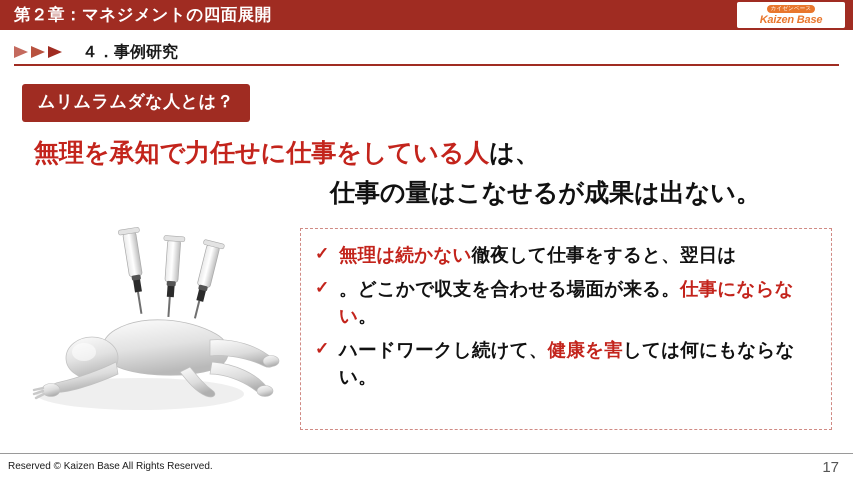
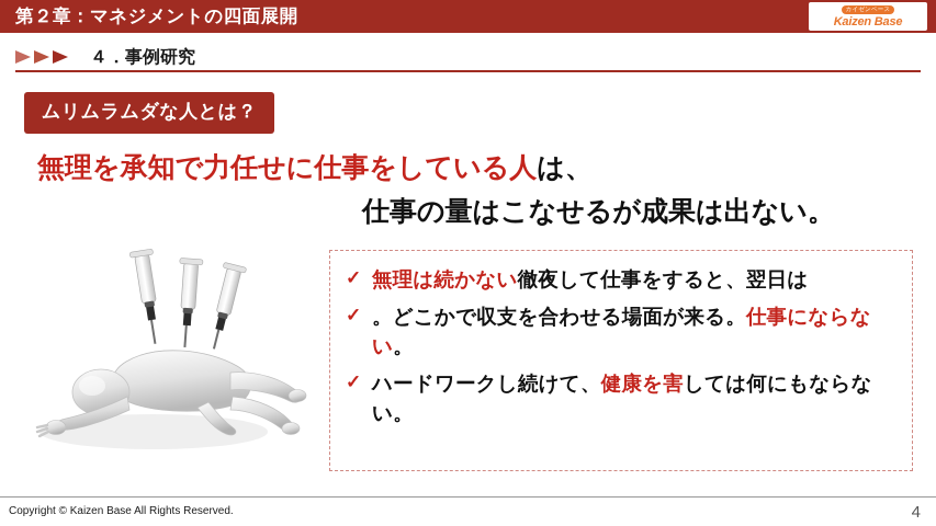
  第２章：マネジメントの四面展開
  Kaizen Base
  ４．事例研究
  ムリムラムダな人とは？
  無理を承知で力任せに仕事をしている人は、
  仕事の量はこなせるが成果は出ない。
  ✓
  無理は続かない徹夜して仕事をすると、翌日は
  ✓
  。どこかで収支を合わせる場面が来る。仕事にならない。
  ✓
  ハードワークし続けて、健康を害しては何にもならない。
- Reserved © Kaizen Base All Rights Reserved.
+ Copyright © Kaizen Base All Rights Reserved.
- 17
+ 4
